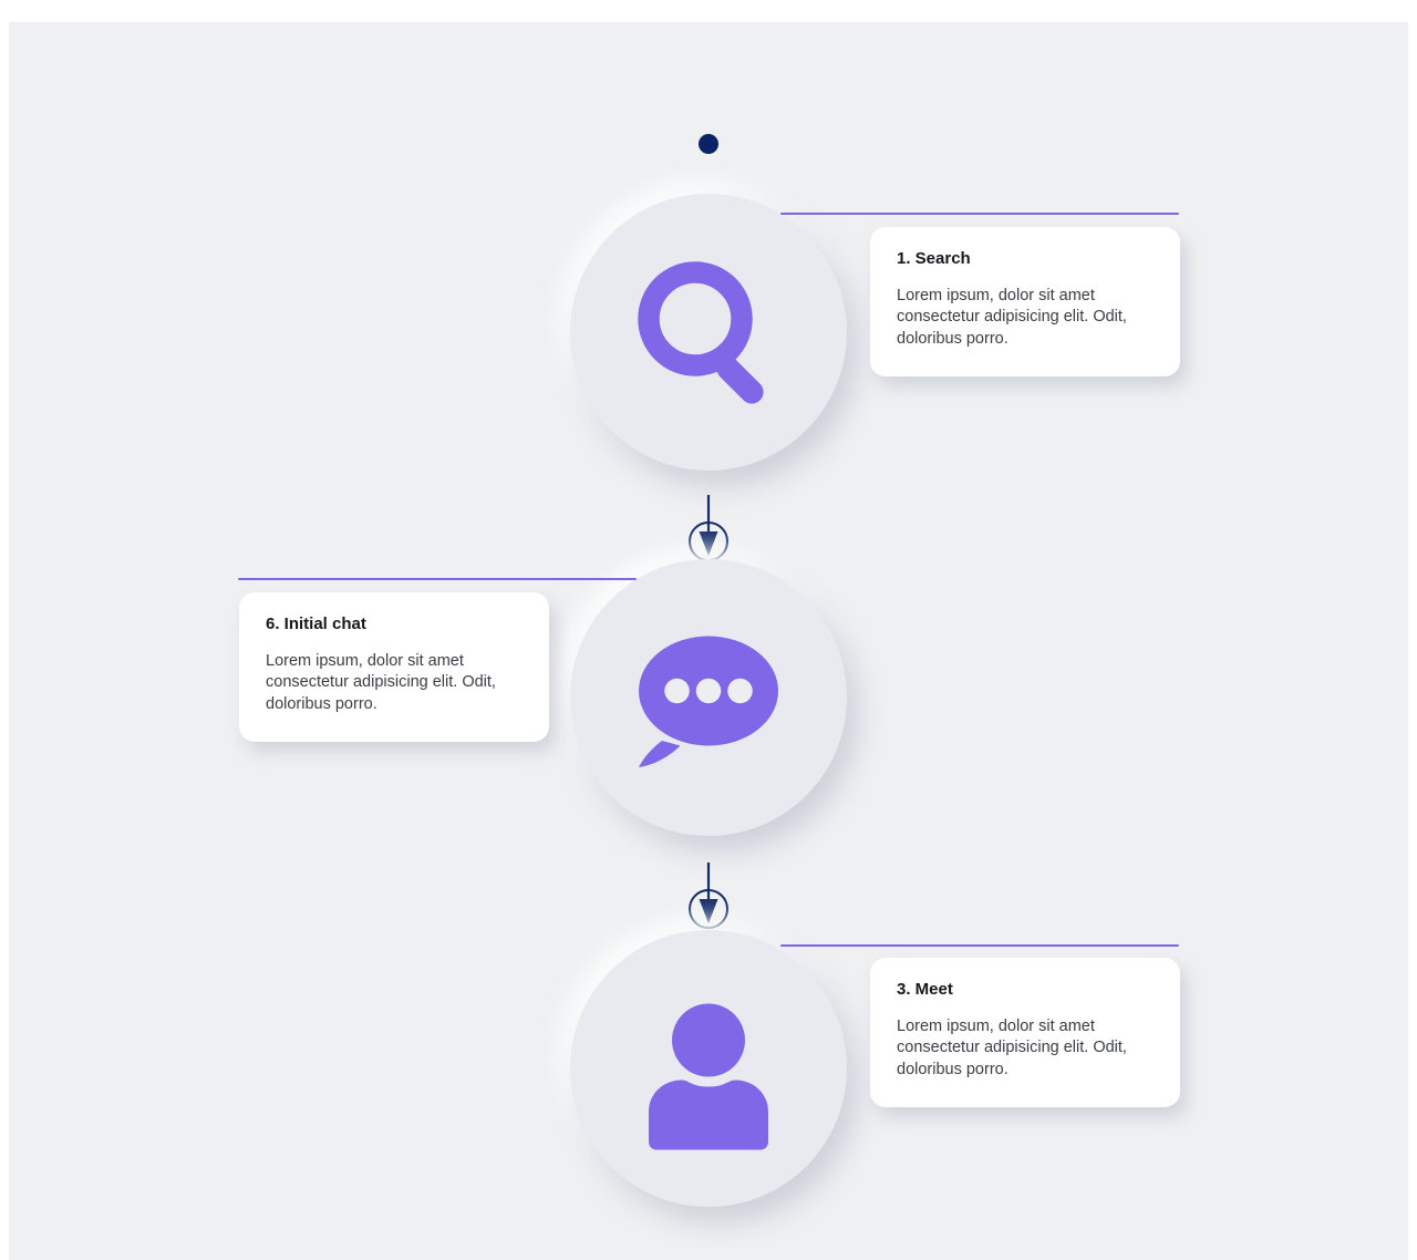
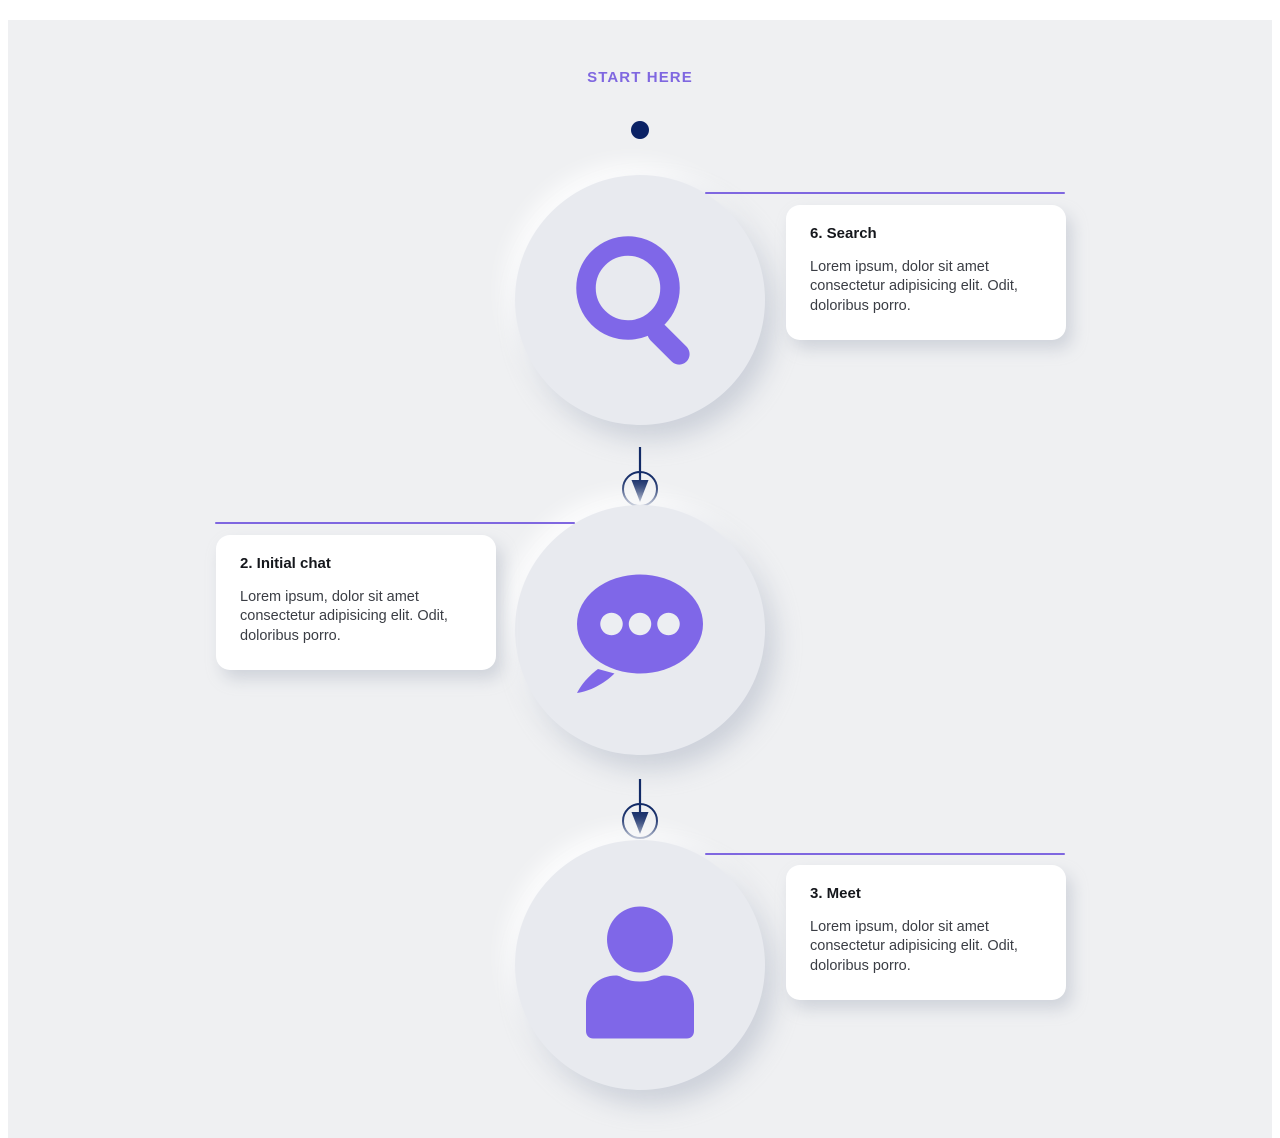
+ START HERE
- 1. Search
+ 6. Search
  Lorem ipsum, dolor sit amet consectetur adipisicing elit. Odit, doloribus porro.
- 6. Initial chat
+ 2. Initial chat
  Lorem ipsum, dolor sit amet consectetur adipisicing elit. Odit, doloribus porro.
  3. Meet
  Lorem ipsum, dolor sit amet consectetur adipisicing elit. Odit, doloribus porro.
